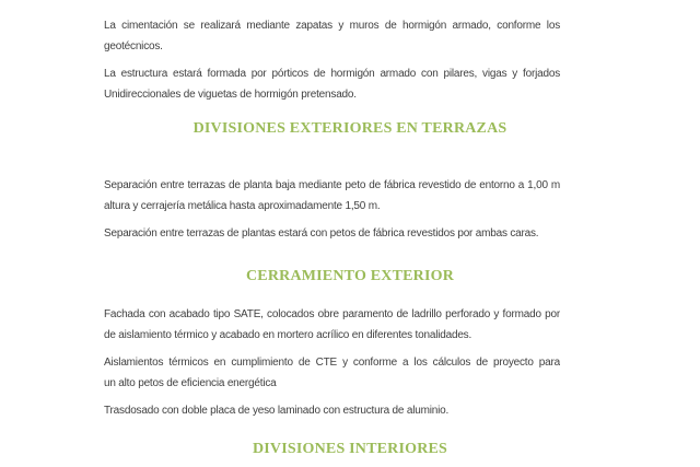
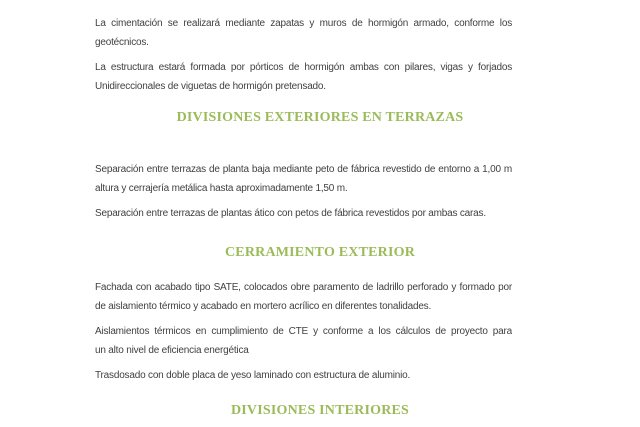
  La cimentación se realizará mediante zapatas y muros de hormigón armado, conforme los
  geotécnicos.
- La estructura estará formada por pórticos de hormigón armado con pilares, vigas y forjados
+ La estructura estará formada por pórticos de hormigón ambas con pilares, vigas y forjados
  Unidireccionales de viguetas de hormigón pretensado.
  DIVISIONES EXTERIORES EN TERRAZAS
  Separación entre terrazas de planta baja mediante peto de fábrica revestido de entorno a 1,00 m
  altura y cerrajería metálica hasta aproximadamente 1,50 m.
- Separación entre terrazas de plantas estará con petos de fábrica revestidos por ambas caras.
+ Separación entre terrazas de plantas ático con petos de fábrica revestidos por ambas caras.
  CERRAMIENTO EXTERIOR
  Fachada con acabado tipo SATE, colocados obre paramento de ladrillo perforado y formado por
  de aislamiento térmico y acabado en mortero acrílico en diferentes tonalidades.
  Aislamientos térmicos en cumplimiento de CTE y conforme a los cálculos de proyecto para
- un alto petos de eficiencia energética
+ un alto nivel de eficiencia energética
  Trasdosado con doble placa de yeso laminado con estructura de aluminio.
  DIVISIONES INTERIORES
